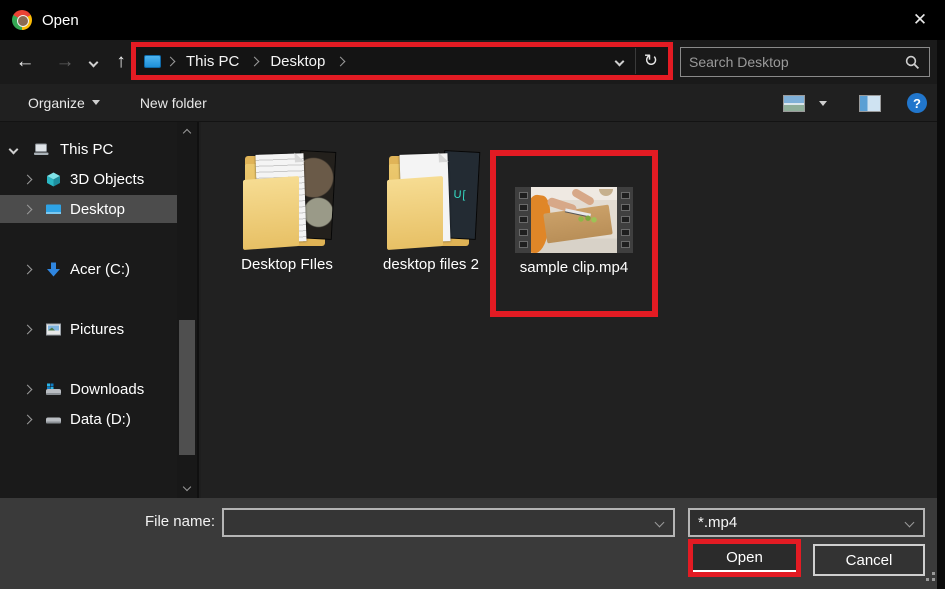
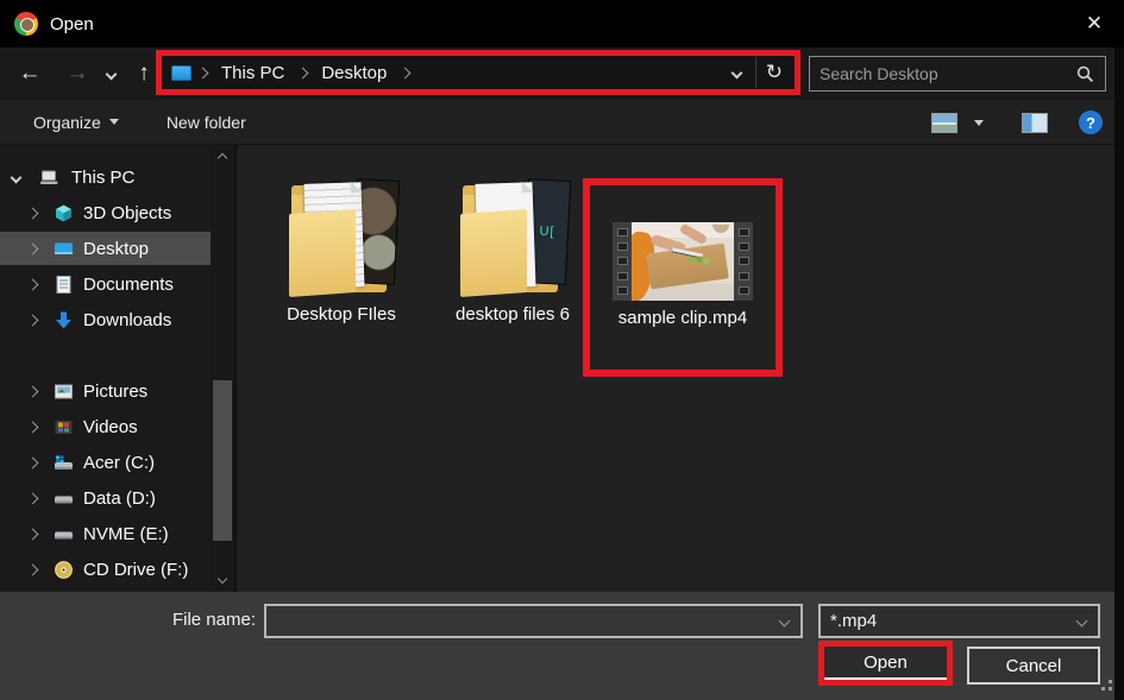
  Open
  ✕
  ←
  →
  ↑
  This PC
  Desktop
  ↻
  Search Desktop
  Organize
  New folder
  ?
  This PC
  3D Objects
  Desktop
+ Documents
- Acer (C:)
+ Downloads
  Pictures
+ Videos
- Downloads
+ Acer (C:)
  Data (D:)
+ NVME (E:)
+ CD Drive (F:)
  Desktop FIles
- desktop files 2
+ desktop files 6
  sample clip.mp4
  File name:
  *.mp4
  Open
  Cancel
